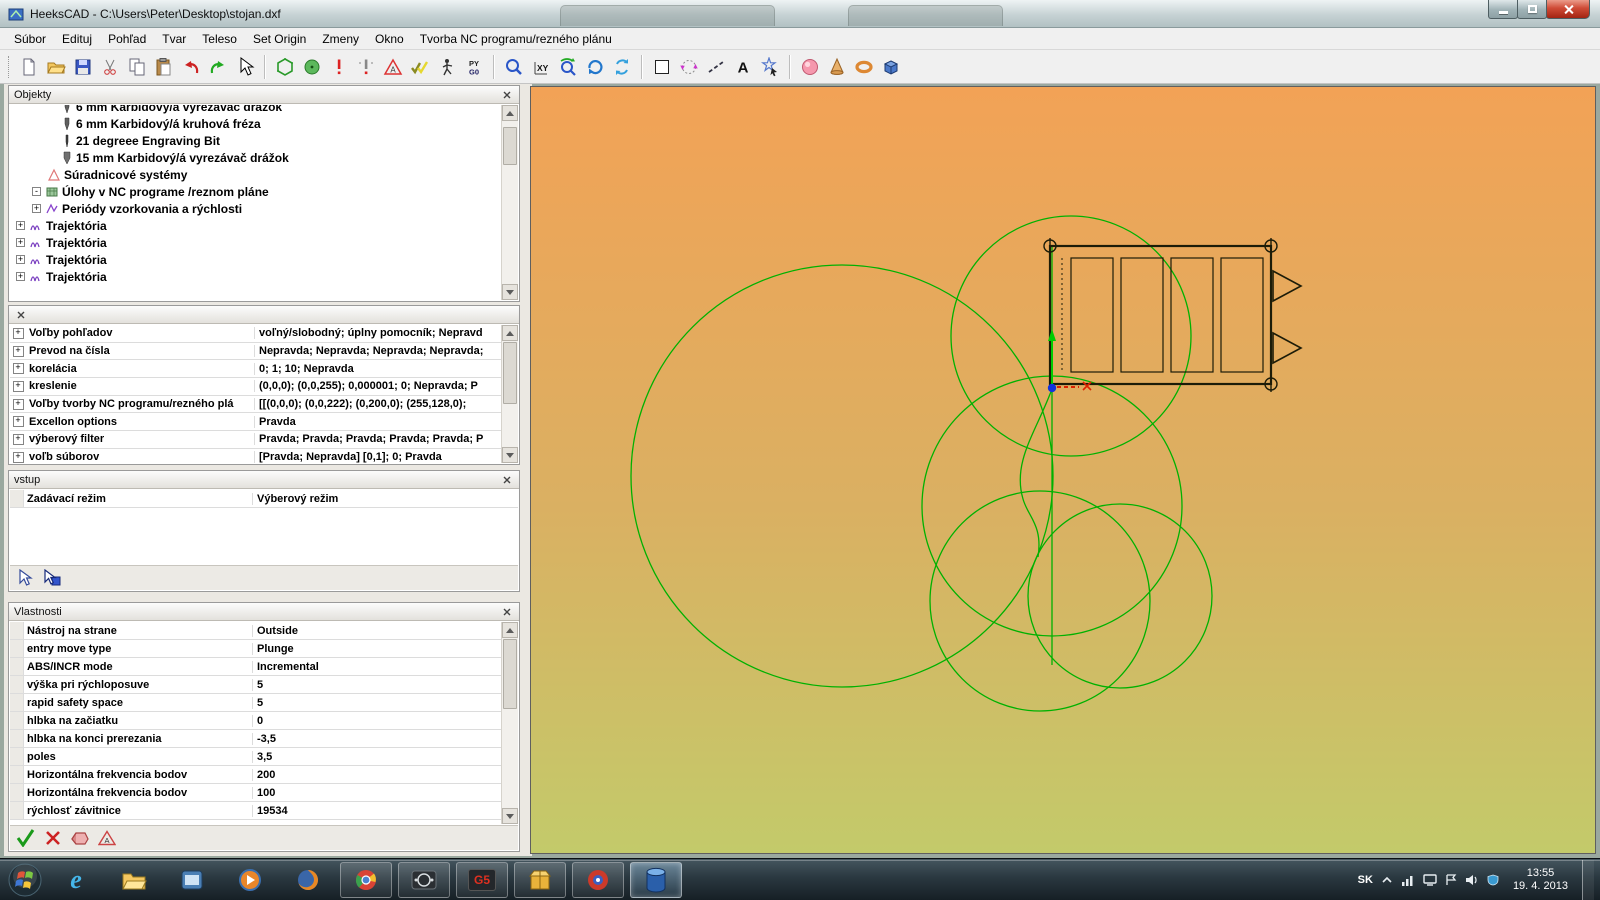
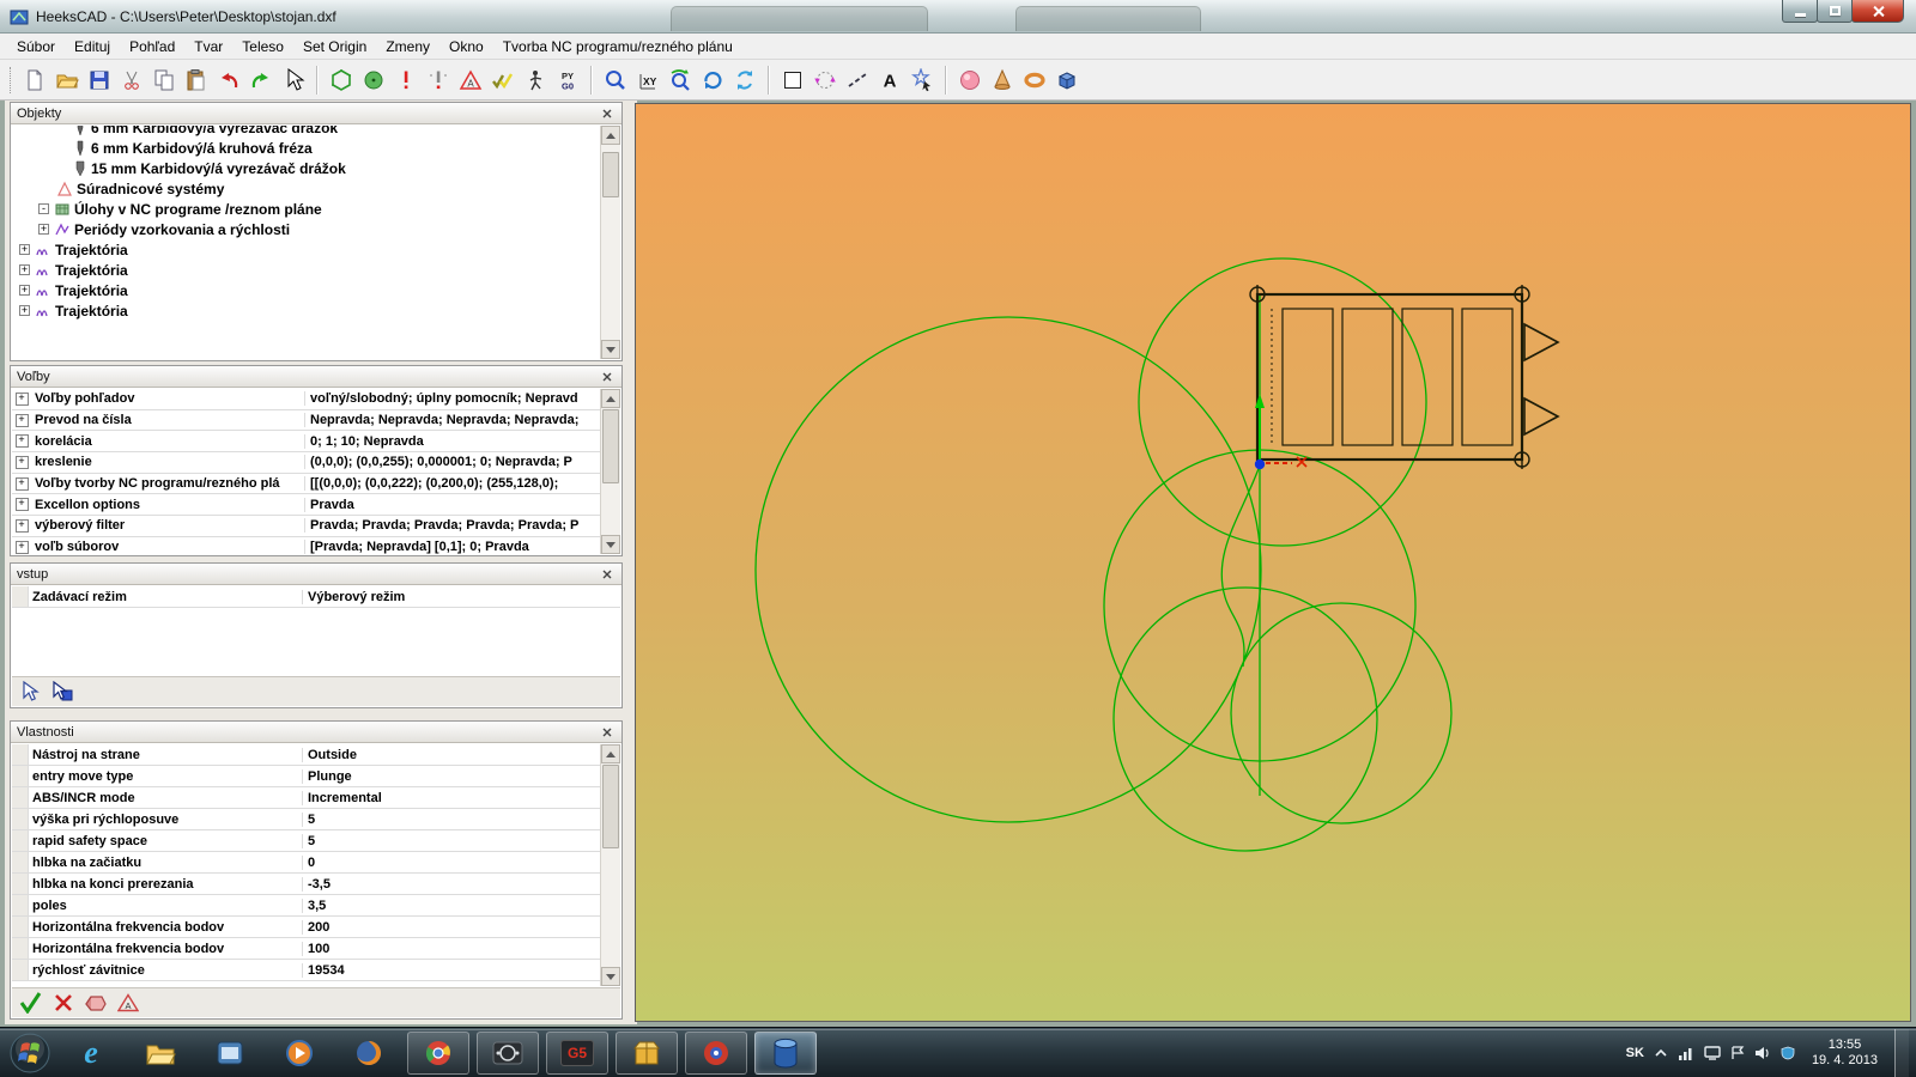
  HeeksCAD - C:\Users\Peter\Desktop\stojan.dxf
  Súbor
  Edituj
  Pohľad
  Tvar
  Teleso
  Set Origin
  Zmeny
  Okno
  Tvorba NC programu/rezného plánu
  A
  PY
  G0
  XY
  A
  Objekty
  6 mm Karbidový/á vyrezávač drážok
  6 mm Karbidový/á kruhová fréza
- 21 degreee Engraving Bit
  15 mm Karbidový/á vyrezávač drážok
  Súradnicové systémy
  Úlohy v NC programe /reznom pláne
  Periódy vzorkovania a rýchlosti
  Trajektória
  Trajektória
  Trajektória
  Trajektória
+ Voľby
  Voľby pohľadov
  voľný/slobodný; úplny pomocník; Nepravd
  Prevod na čísla
  Nepravda; Nepravda; Nepravda; Nepravda;
  korelácia
  0; 1; 10; Nepravda
  kreslenie
  (0,0,0); (0,0,255); 0,000001; 0; Nepravda; P
  Voľby tvorby NC programu/rezného plá
  [[(0,0,0); (0,0,222); (0,200,0); (255,128,0);
  Excellon options
  Pravda
  výberový filter
  Pravda; Pravda; Pravda; Pravda; Pravda; P
  voľb súborov
  [Pravda; Nepravda] [0,1]; 0; Pravda
  vstup
  Zadávací režim
  Výberový režim
  Vlastnosti
  Nástroj na strane
  Outside
  entry move type
  Plunge
  ABS/INCR mode
  Incremental
  výška pri rýchloposuve
  5
  rapid safety space
  5
  hlbka na začiatku
  0
  hlbka na konci prerezania
  -3,5
  poles
  3,5
  Horizontálna frekvencia bodov
  200
  Horizontálna frekvencia bodov
  100
  rýchlosť závitnice
  19534
  A
  e
  G5
  SK
  13:55
  19. 4. 2013
